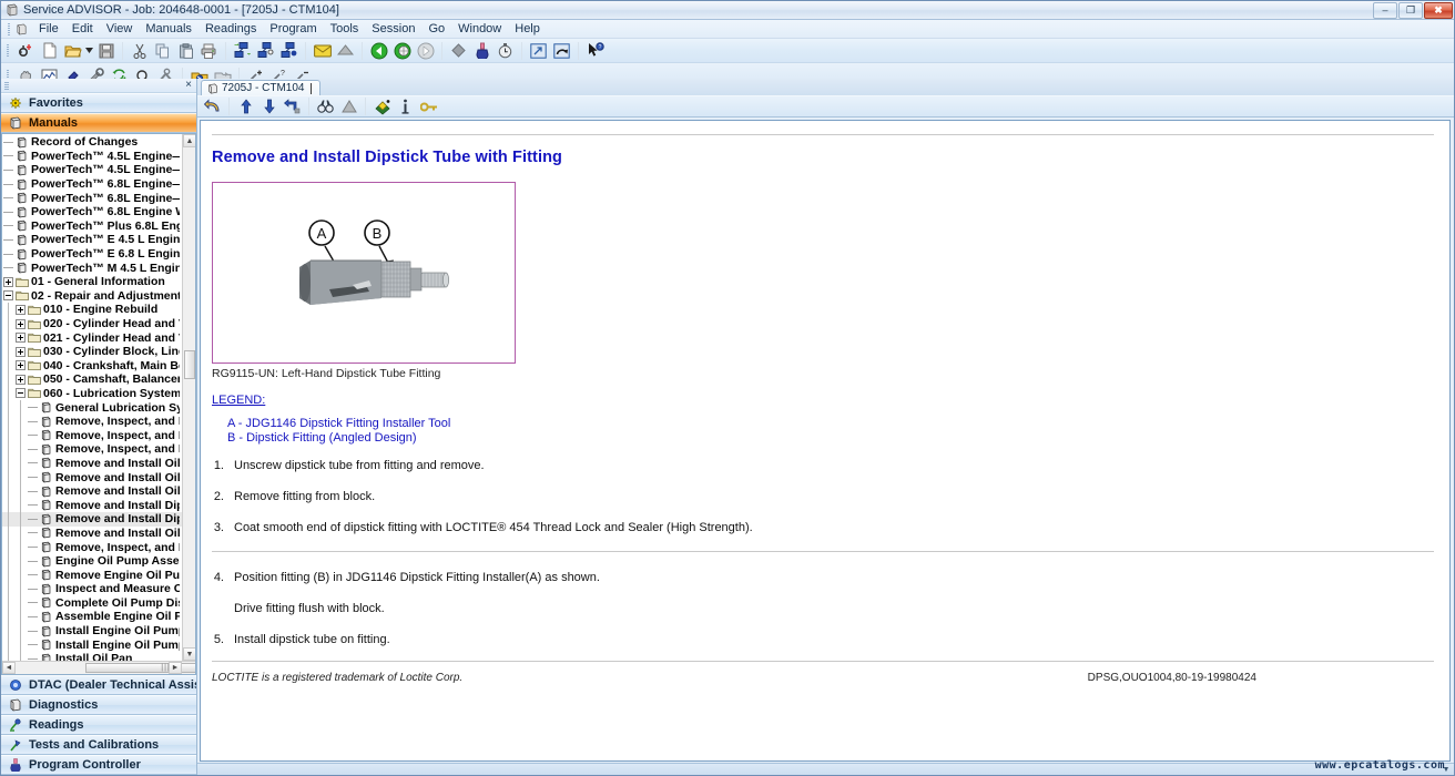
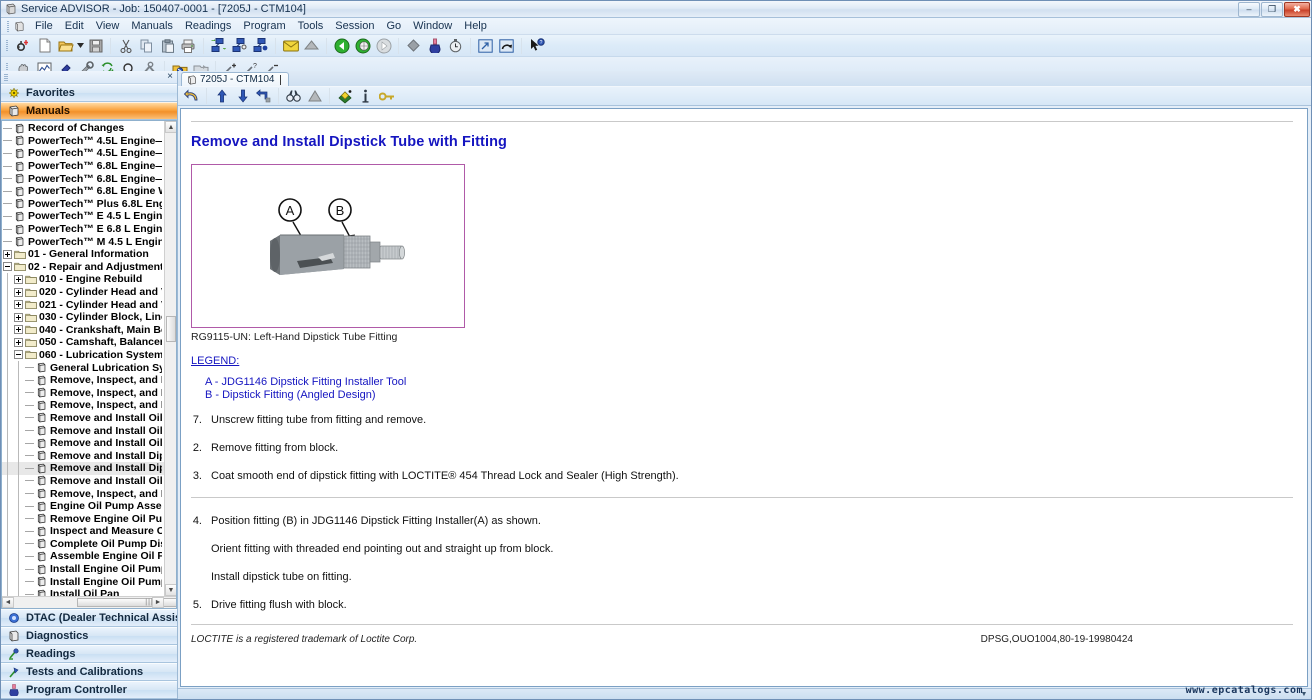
- Service ADVISOR - Job: 204648-0001 - [7205J - CTM104]
+ Service ADVISOR - Job: 150407-0001 - [7205J - CTM104]
  –
  ❐
  ✖
  File
  Edit
  View
  Manuals
  Readings
  Program
  Tools
  Session
  Go
  Window
  Help
  ×
  Favorites
  Manuals
  Record of Changes
  PowerTech™ 4.5L Engine—
  PowerTech™ 4.5L Engine—
  PowerTech™ 6.8L Engine—
  PowerTech™ 6.8L Engine—
  PowerTech™ 6.8L Engine
  PowerTech™ Plus 6.8L En
  PowerTech™ E 4.5 L Engin
  PowerTech™ E 6.8 L Engin
  PowerTech™ M 4.5 L Engin
  01 - General Information
  02 - Repair and Adjustment
  010 - Engine Rebuild
  020 - Cylinder Head and
  021 - Cylinder Head and
  030 - Cylinder Block, Lin
  040 - Crankshaft, Main B
  050 - Camshaft, Balancer
  060 - Lubrication System
  General Lubrication S
  Remove, Inspect, and
  Remove, Inspect, and
  Remove, Inspect, and
  Remove and Install Oil
  Remove and Install Oil
  Remove and Install Oil
  Remove and Install Di
  Remove and Install Di
  Remove and Install Oil
  Remove, Inspect, and
  Engine Oil Pump Asse
  Remove Engine Oil Pu
  Inspect and Measure C
  Complete Oil Pump Di
  Assemble Engine Oil P
  Install Engine Oil Pum
  Install Engine Oil Pum
  Install Oil Pan
  DTAC (Dealer Technical Assi
  Diagnostics
  Readings
  Tests and Calibrations
  Program Controller
  7205J - CTM104
  Remove and Install Dipstick Tube with Fitting
  A
  B
  RG9115-UN: Left-Hand Dipstick Tube Fitting
  LEGEND:
  A - JDG1146 Dipstick Fitting Installer Tool
  B - Dipstick Fitting (Angled Design)
- 1.
+ 7.
- Unscrew dipstick tube from fitting and remove.
+ Unscrew fitting tube from fitting and remove.
  2.
  Remove fitting from block.
  3.
  Coat smooth end of dipstick fitting with LOCTITE® 454 Thread Lock and Sealer (High Strength).
  4.
  Position fitting (B) in JDG1146 Dipstick Fitting Installer(A) as shown.
+ Orient fitting with threaded end pointing out and straight up from block.
- Drive fitting flush with block.
+ Install dipstick tube on fitting.
  5.
- Install dipstick tube on fitting.
+ Drive fitting flush with block.
  LOCTITE is a registered trademark of Loctite Corp.
  DPSG,OUO1004,80-19-19980424
  www.epcatalogs.com
